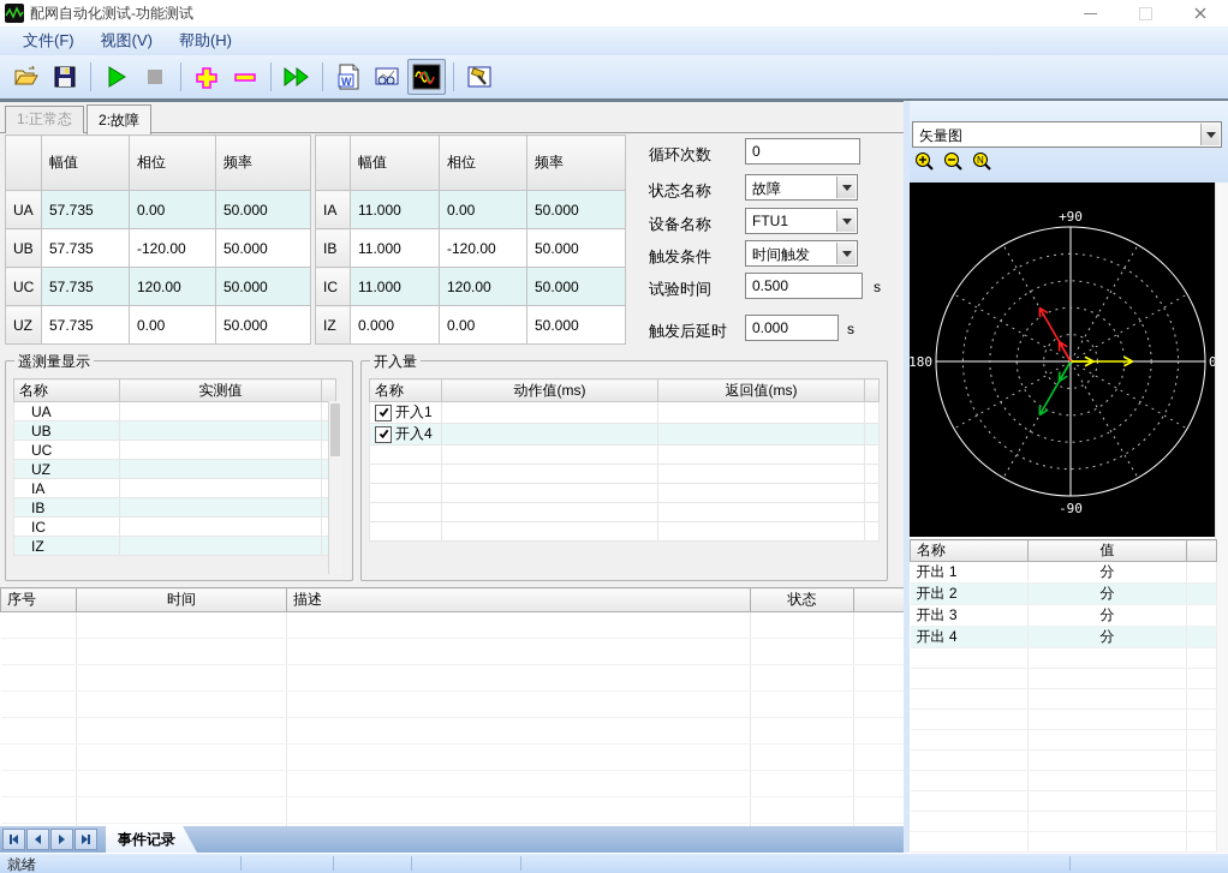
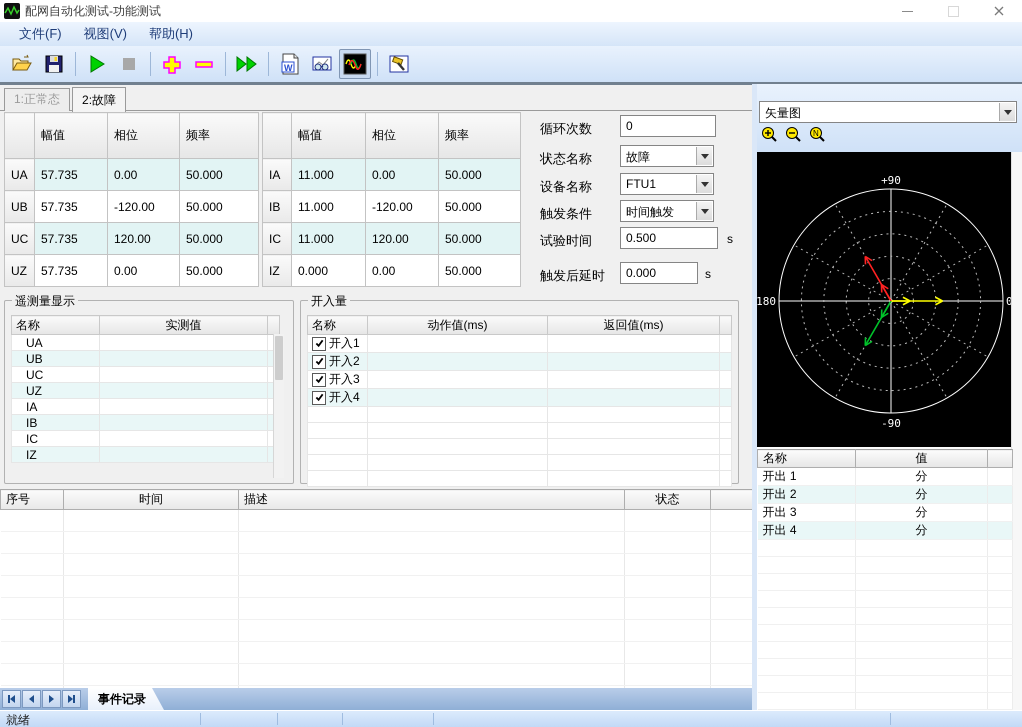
  配网自动化测试-功能测试
  文件(F)
  视图(V)
  帮助(H)
  W
  1:正常态
  2:故障
  	幅值	相位	频率
  UA	57.735	0.00	50.000
  UB	57.735	-120.00	50.000
  UC	57.735	120.00	50.000
  UZ	57.735	0.00	50.000
  	幅值	相位	频率
  IA	11.000	0.00	50.000
  IB	11.000	-120.00	50.000
  IC	11.000	120.00	50.000
  IZ	0.000	0.00	50.000
  循环次数
  0
  状态名称
  故障
  设备名称
  FTU1
  触发条件
  时间触发
  试验时间
  0.500
  s
  触发后延时
  0.000
  s
  遥测量显示
  名称	实测值
  UA
  UB
  UC
  UZ
  IA
  IB
  IC
  IZ
  开入量
  名称	动作值(ms)	返回值(ms)
  开入1
+ 开入2
+ 开入3
  开入4
  序号	时间	描述	状态
  事件记录
  矢量图
  N
  +90
  180
  0
  -90
  名称	值
  开出 1	分
  开出 2	分
  开出 3	分
  开出 4	分
  就绪
